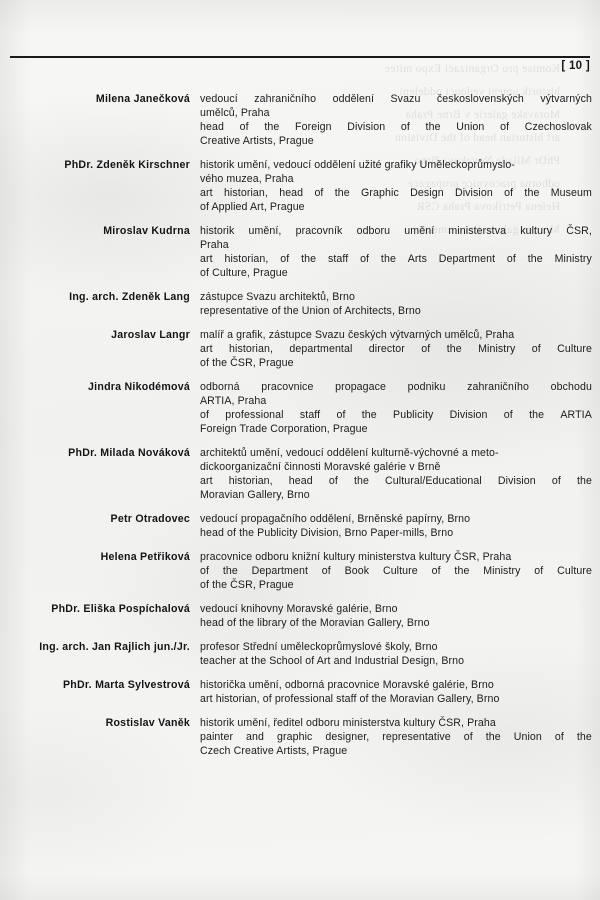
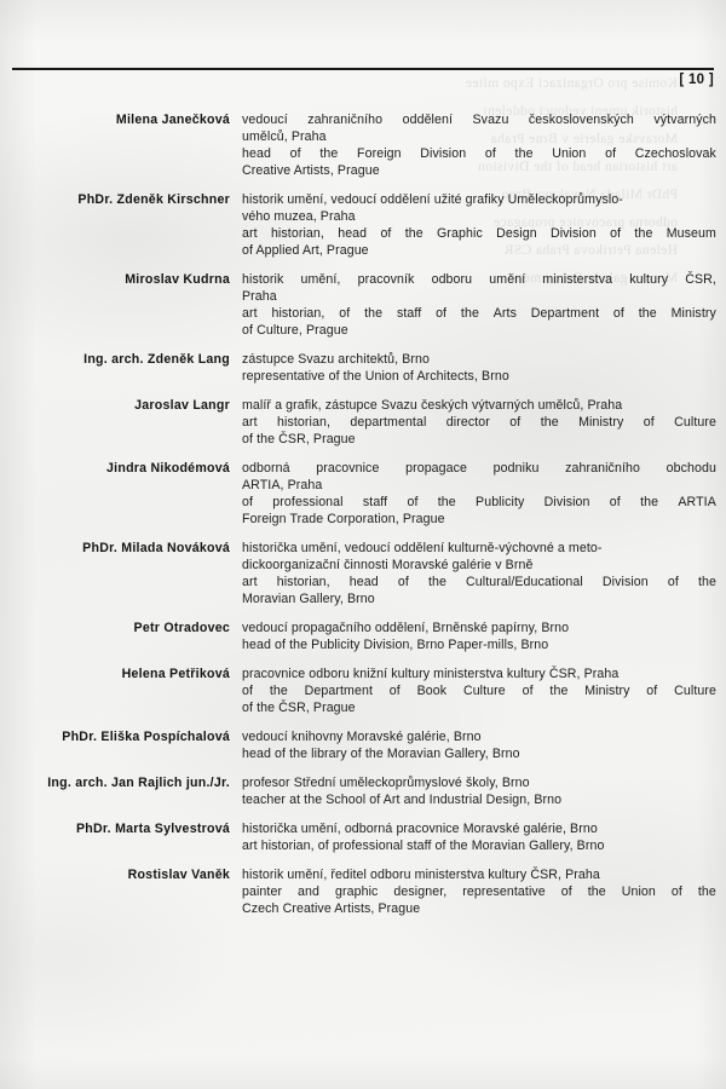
  [ 10 ]
  Milena Janečková
  vedoucí
  zahraničního
  oddělení
  Svazu
  československých
  výtvarných
  umělců, Praha
  head
  of
  the
  Foreign
  Division
  of
  the
  Union
  of
  Czechoslovak
  Creative Artists, Prague
  PhDr. Zdeněk Kirschner
  historik umění, vedoucí oddělení užité grafiky Uměleckoprůmyslo-
  vého muzea, Praha
  art
  historian,
  head
  of
  the
  Graphic
  Design
  Division
  of
  the
  Museum
  of Applied Art, Prague
  Miroslav Kudrna
  historik
  umění,
  pracovník
  odboru
  umění
  ministerstva
  kultury
  ČSR,
  Praha
  art
  historian,
  of
  the
  staff
  of
  the
  Arts
  Department
  of
  the
  Ministry
  of Culture, Prague
  Ing. arch. Zdeněk Lang
  zástupce Svazu architektů, Brno
  representative of the Union of Architects, Brno
  Jaroslav Langr
  malíř a grafik, zástupce Svazu českých výtvarných umělců, Praha
  art
  historian,
  departmental
  director
  of
  the
  Ministry
  of
  Culture
  of the ČSR, Prague
  Jindra Nikodémová
  odborná
  pracovnice
  propagace
  podniku
  zahraničního
  obchodu
  ARTIA, Praha
  of
  professional
  staff
  of
  the
  Publicity
  Division
  of
  the
  ARTIA
  Foreign Trade Corporation, Prague
  PhDr. Milada Nováková
- architektů umění, vedoucí oddělení kulturně-výchovné a meto-
+ historička umění, vedoucí oddělení kulturně-výchovné a meto-
  dickoorganizační činnosti Moravské galérie v Brně
  art
  historian,
  head
  of
  the
  Cultural/Educational
  Division
  of
  the
  Moravian Gallery, Brno
  Petr Otradovec
  vedoucí propagačního oddělení, Brněnské papírny, Brno
  head of the Publicity Division, Brno Paper-mills, Brno
  Helena Petřiková
  pracovnice odboru knižní kultury ministerstva kultury ČSR, Praha
  of
  the
  Department
  of
  Book
  Culture
  of
  the
  Ministry
  of
  Culture
  of the ČSR, Prague
  PhDr. Eliška Pospíchalová
  vedoucí knihovny Moravské galérie, Brno
  head of the library of the Moravian Gallery, Brno
  Ing. arch. Jan Rajlich jun./Jr.
  profesor Střední uměleckoprůmyslové školy, Brno
  teacher at the School of Art and Industrial Design, Brno
  PhDr. Marta Sylvestrová
  historička umění, odborná pracovnice Moravské galérie, Brno
  art historian, of professional staff of the Moravian Gallery, Brno
  Rostislav Vaněk
  historik umění, ředitel odboru ministerstva kultury ČSR, Praha
  painter
  and
  graphic
  designer,
  representative
  of
  the
  Union
  of
  the
  Czech Creative Artists, Prague
